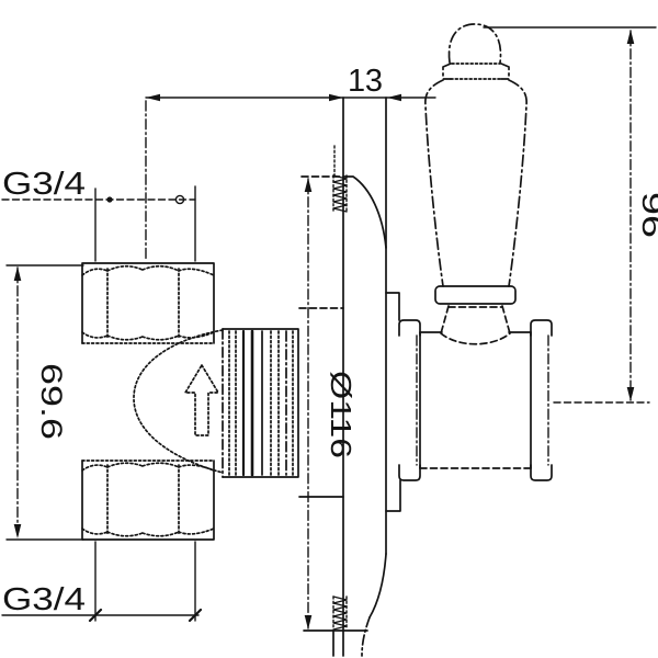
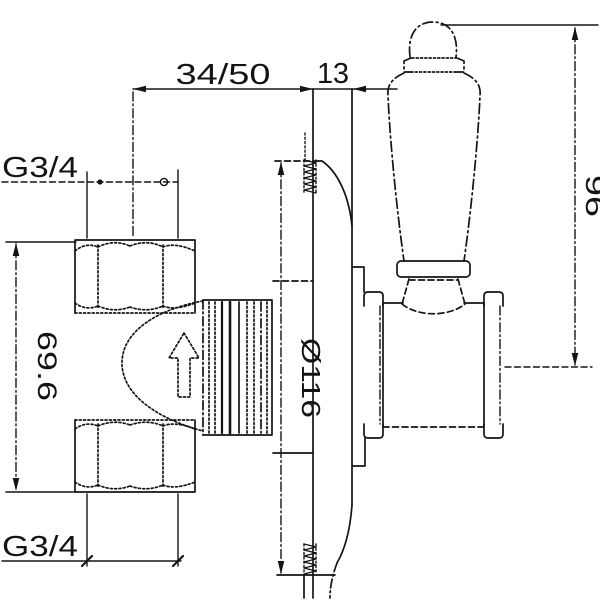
+ 34/50
  13
  G3/4
  G3/4
